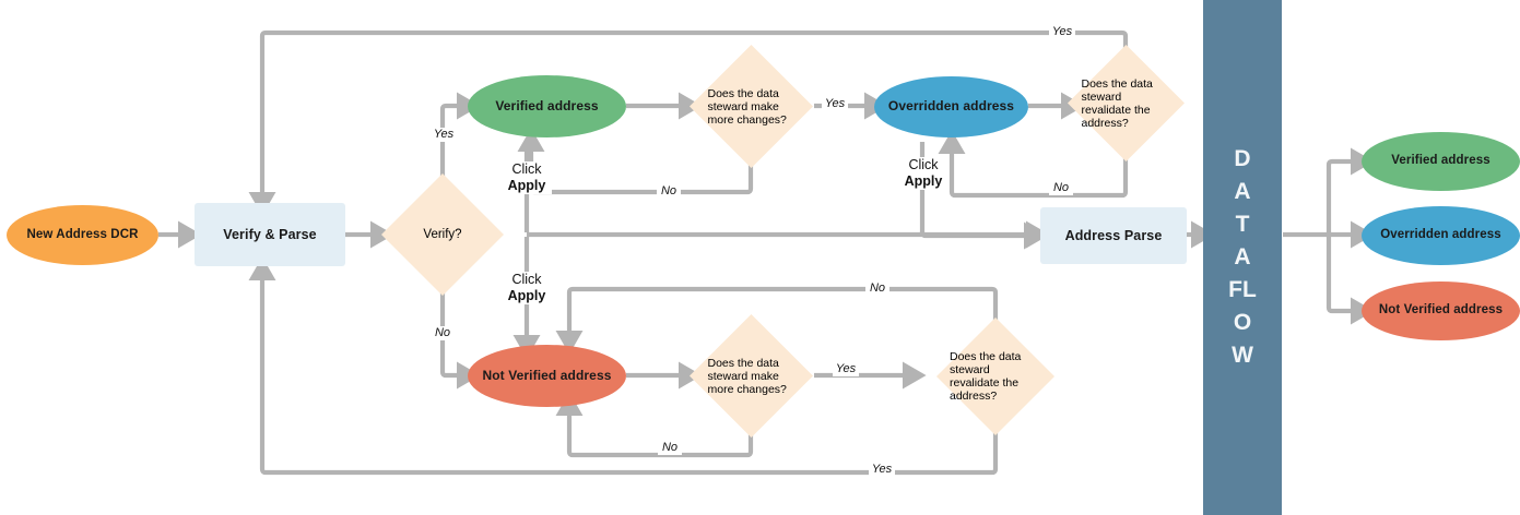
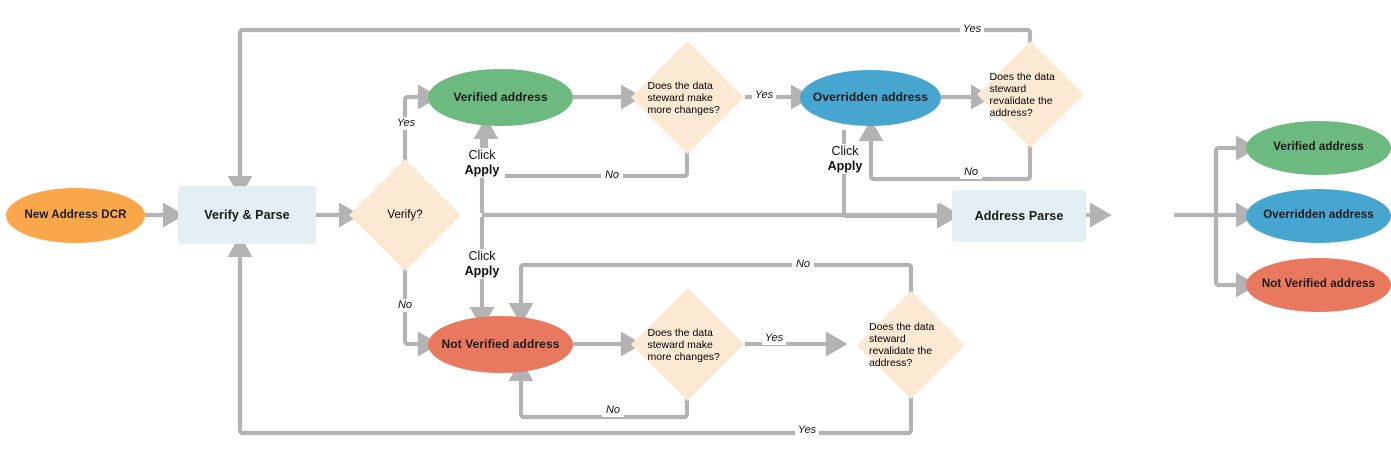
  New Address DCR
  Verify & Parse
  Verify?
  Verified address
  Not Verified address
  Does the data steward make more changes?
  Overridden address
  Does the data steward revalidate the address?
  Address Parse
  Does the data steward make more changes?
  Does the data steward revalidate the address?
- DATAFLOW
  Verified address
  Overridden address
  Not Verified address
  Yes
  No
  No
  Yes
  Yes
  No
  No
  Yes
  No
  Yes
  Click
  Apply
  Click
  Apply
  Click
  Apply
